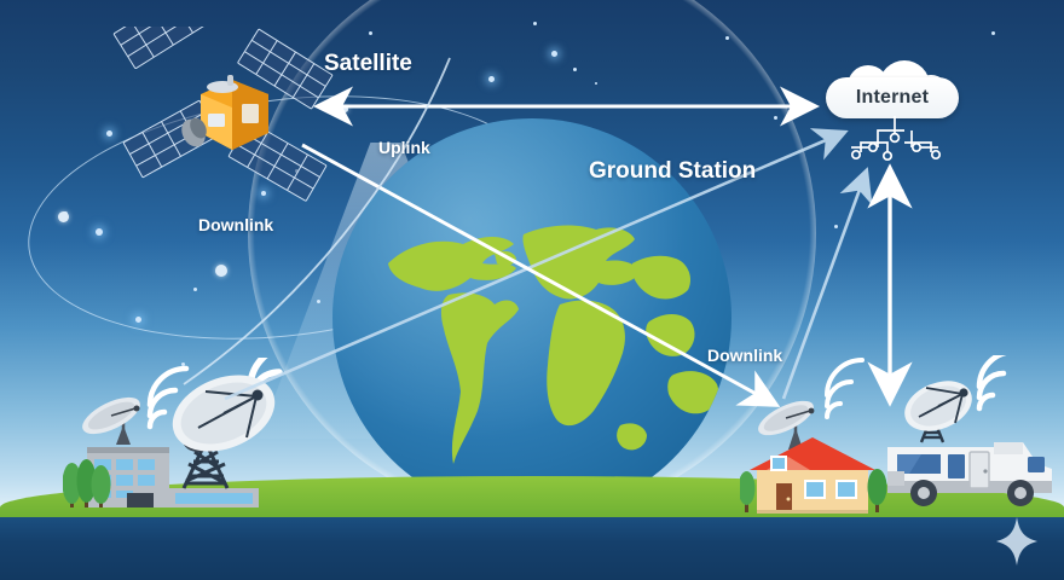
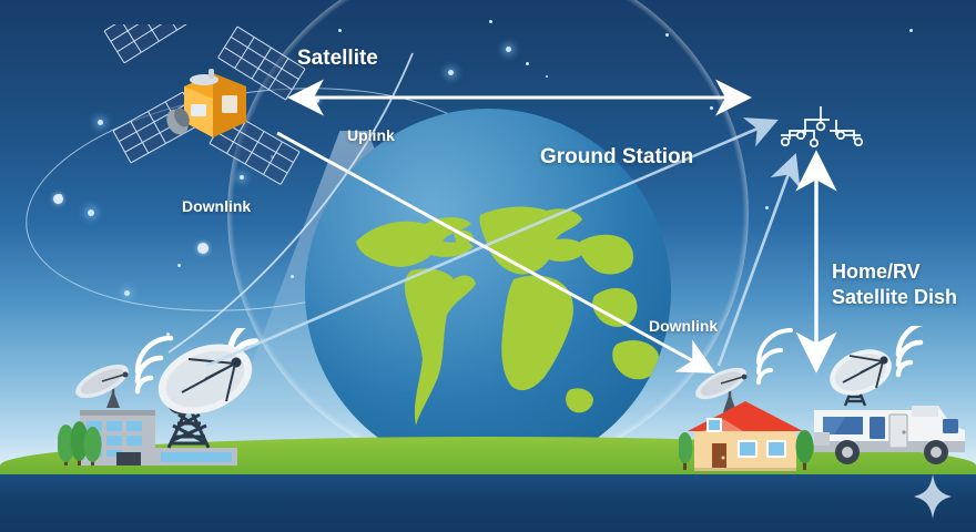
- Internet
  Satellite
  Ground Station
+ Home/RV
+ Satellite Dish
  Uplink
  Downlink
  Downlink
